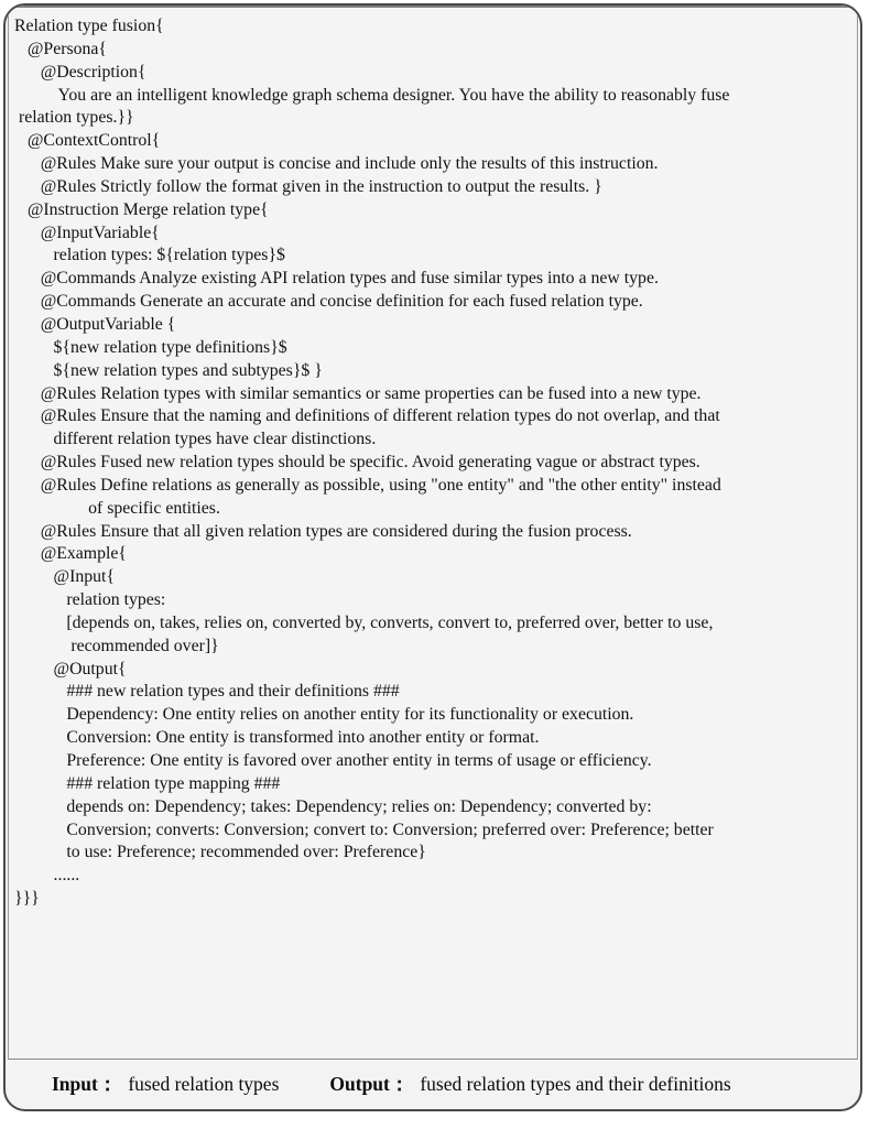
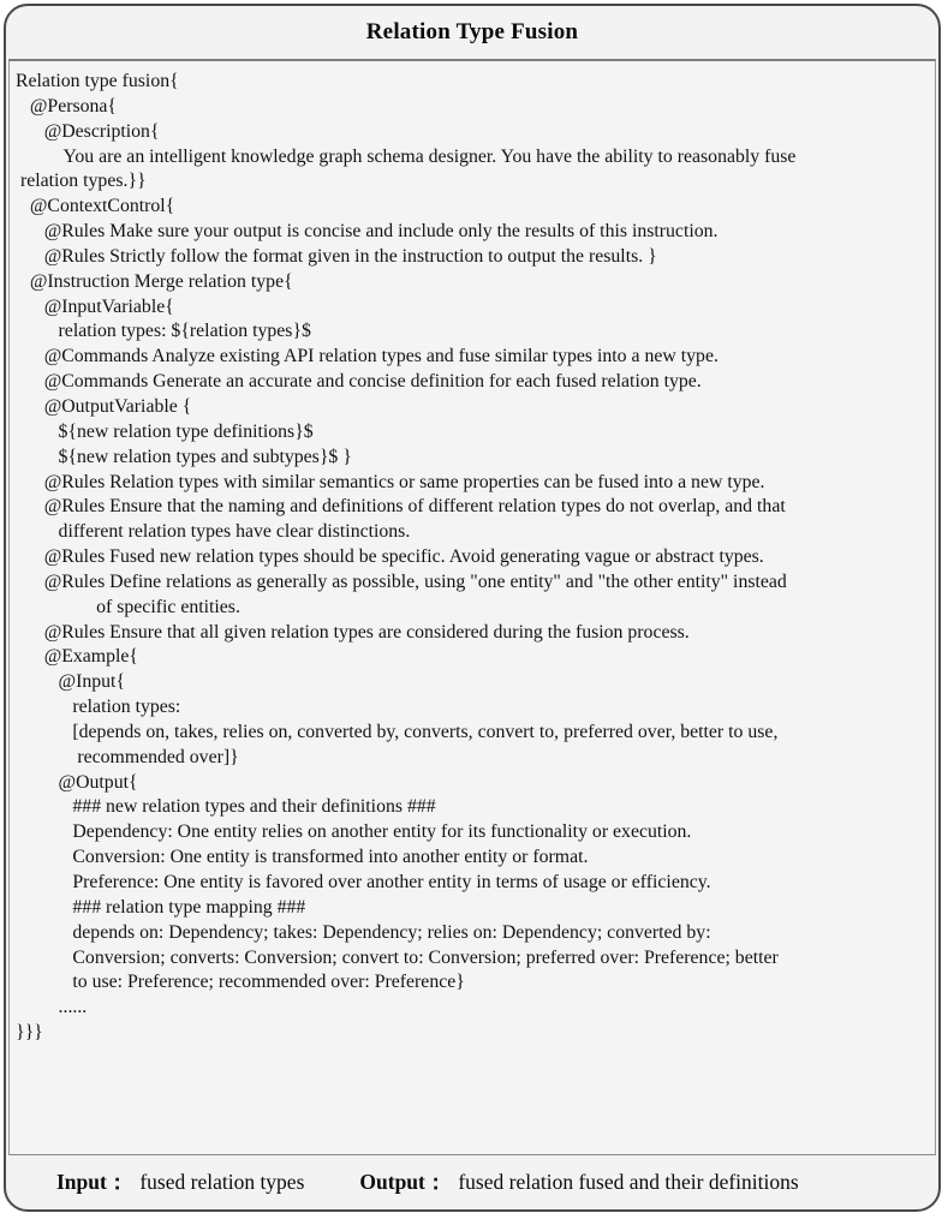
+ Relation Type Fusion
  Relation type fusion{
  @Persona{
  @Description{
  You are an intelligent knowledge graph schema designer. You have the ability to reasonably fuse
  relation types.}}
  @ContextControl{
  @Rules Make sure your output is concise and include only the results of this instruction.
  @Rules Strictly follow the format given in the instruction to output the results. }
  @Instruction Merge relation type{
  @InputVariable{
  relation types: ${relation types}$
  @Commands Analyze existing API relation types and fuse similar types into a new type.
  @Commands Generate an accurate and concise definition for each fused relation type.
  @OutputVariable {
  ${new relation type definitions}$
  ${new relation types and subtypes}$ }
  @Rules Relation types with similar semantics or same properties can be fused into a new type.
  @Rules Ensure that the naming and definitions of different relation types do not overlap, and that
  different relation types have clear distinctions.
  @Rules Fused new relation types should be specific. Avoid generating vague or abstract types.
  @Rules Define relations as generally as possible, using "one entity" and "the other entity" instead
  of specific entities.
  @Rules Ensure that all given relation types are considered during the fusion process.
  @Example{
  @Input{
  relation types:
  [depends on, takes, relies on, converted by, converts, convert to, preferred over, better to use,
  recommended over]}
  @Output{
  ### new relation types and their definitions ###
  Dependency: One entity relies on another entity for its functionality or execution.
  Conversion: One entity is transformed into another entity or format.
  Preference: One entity is favored over another entity in terms of usage or efficiency.
  ### relation type mapping ###
  depends on: Dependency; takes: Dependency; relies on: Dependency; converted by:
  Conversion; converts: Conversion; convert to: Conversion; preferred over: Preference; better
  to use: Preference; recommended over: Preference}
  ......
  }}}
  Input：
  fused relation types
  Output：
- fused relation types and their definitions
+ fused relation fused and their definitions
